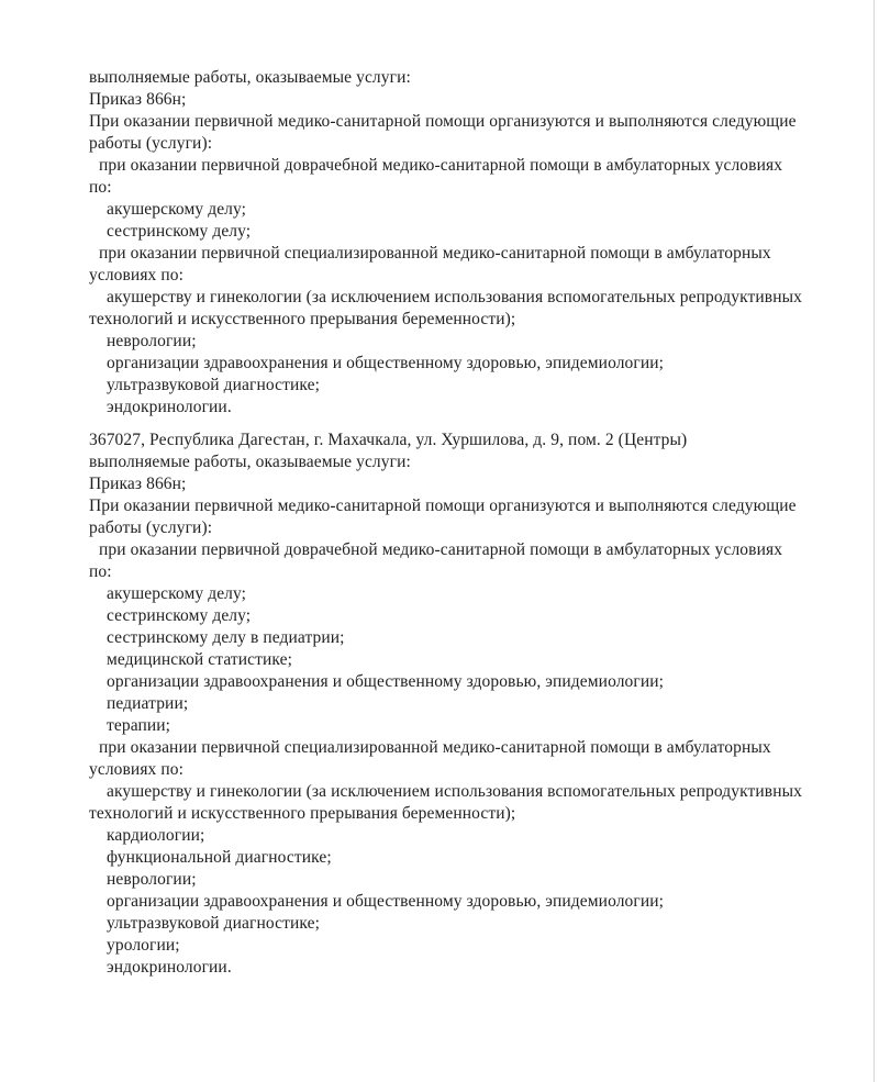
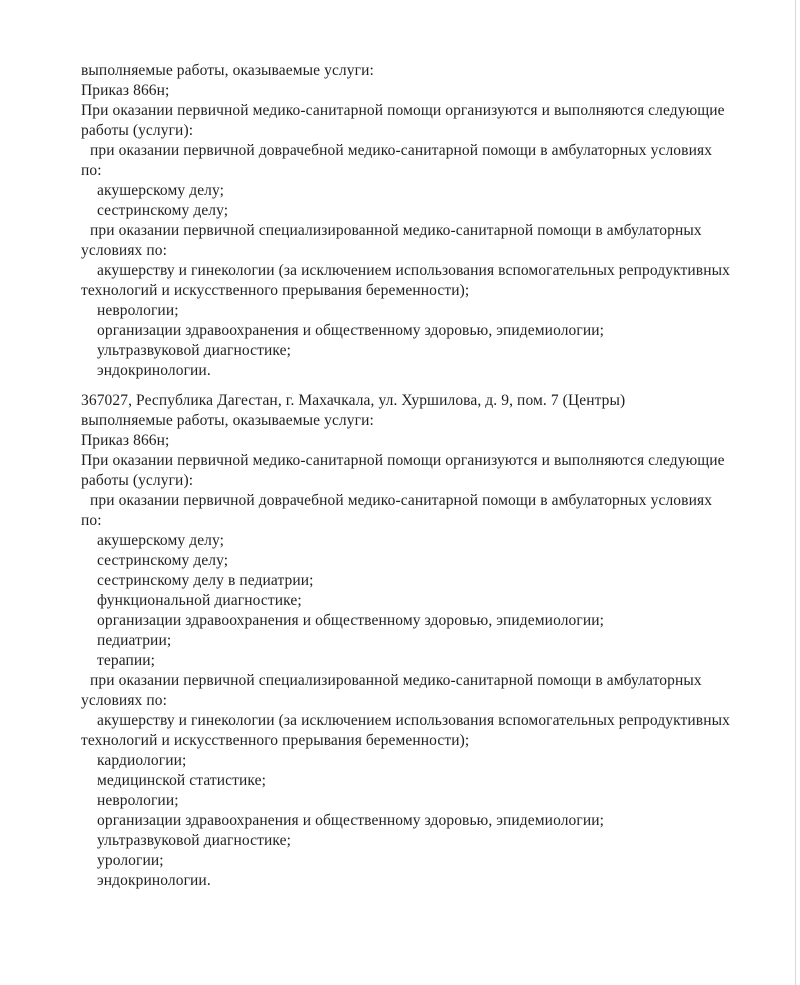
  выполняемые работы, оказываемые услуги:
  Приказ 866н;
  При оказании первичной медико-санитарной помощи организуются и выполняются следующие
  работы (услуги):
  при оказании первичной доврачебной медико-санитарной помощи в амбулаторных условиях
  по:
  акушерскому делу;
  сестринскому делу;
  при оказании первичной специализированной медико-санитарной помощи в амбулаторных
  условиях по:
  акушерству и гинекологии (за исключением использования вспомогательных репродуктивных
  технологий и искусственного прерывания беременности);
  неврологии;
  организации здравоохранения и общественному здоровью, эпидемиологии;
  ультразвуковой диагностике;
  эндокринологии.
- 367027, Республика Дагестан, г. Махачкала, ул. Хуршилова, д. 9, пом. 2 (Центры)
+ 367027, Республика Дагестан, г. Махачкала, ул. Хуршилова, д. 9, пом. 7 (Центры)
  выполняемые работы, оказываемые услуги:
  Приказ 866н;
  При оказании первичной медико-санитарной помощи организуются и выполняются следующие
  работы (услуги):
  при оказании первичной доврачебной медико-санитарной помощи в амбулаторных условиях
  по:
  акушерскому делу;
  сестринскому делу;
  сестринскому делу в педиатрии;
- медицинской статистике;
+ функциональной диагностике;
  организации здравоохранения и общественному здоровью, эпидемиологии;
  педиатрии;
  терапии;
  при оказании первичной специализированной медико-санитарной помощи в амбулаторных
  условиях по:
  акушерству и гинекологии (за исключением использования вспомогательных репродуктивных
  технологий и искусственного прерывания беременности);
  кардиологии;
- функциональной диагностике;
+ медицинской статистике;
  неврологии;
  организации здравоохранения и общественному здоровью, эпидемиологии;
  ультразвуковой диагностике;
  урологии;
  эндокринологии.
